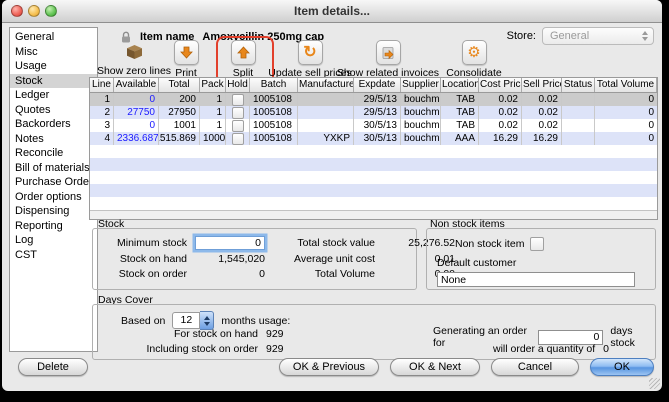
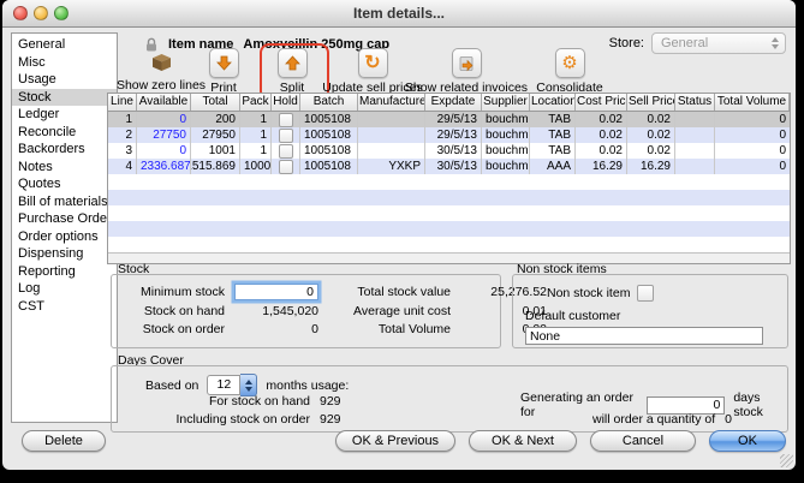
  Item details...
  General
  Misc
  Usage
  Stock
  Ledger
- Quotes
+ Reconcile
  Backorders
  Notes
- Reconcile
+ Quotes
  Bill of materials
  Purchase Orde
  Order options
  Dispensing
  Reporting
  Log
  CST
  Item name
  Amoxycillin 250mg cap
  Store:
  General
  Show zero lines
  Print
  Split
  ↻
  Update sell prices
  Show related invoices
  ⚙
  Consolidate
  Line
  Available
  Total
  Pack
  Hold
  Batch
  Manufacture
  Expdate
  Supplier
  Location
  Cost Pric
  Sell Pric
  Status
  Total Volume
  1
  0
  200
  1
  1005108
  29/5/13
  bouchm
  TAB
  0.02
  0.02
  0
  2
  27750
  27950
  1
  1005108
  29/5/13
  bouchm
  TAB
  0.02
  0.02
  0
  3
  0
  1001
  1
  1005108
  30/5/13
  bouchm
  TAB
  0.02
  0.02
  0
  4
  2336.687
  515.869
  1000
  1005108
  YXKP
  30/5/13
  bouchm
  AAA
  16.29
  16.29
  0
  Stock
  Minimum stock
  0
  Total stock value
  25,276.52
  Stock on hand
  1,545,020
  Average unit cost
  0.01
  Stock on order
  0
  Total Volume
  Non stock items
  Non stock item
  Default customer
  None
  Days Cover
  Based on
  12
  months usage:
  For stock on hand
  929
  Including stock on order
  929
  Generating an order for
  0
  days stock
  will order a quantity of
  0
  Delete
  OK & Previous
  OK & Next
  Cancel
  OK
